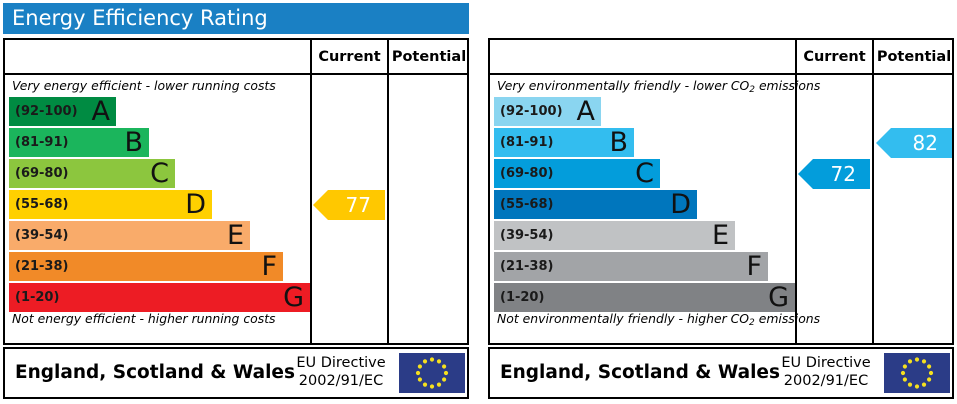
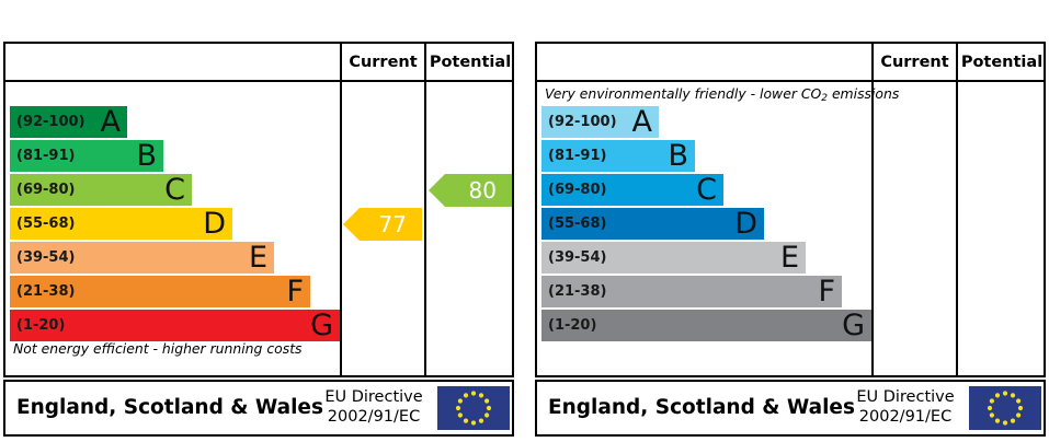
- Energy Efficiency Rating
  Current
  Potential
- Very energy efficient - lower running costs
  (92-100)
  A
  (81-91)
  B
  (69-80)
  C
  (55-68)
  D
  (39-54)
  E
  (21-38)
  F
  (1-20)
  G
  Not energy efficient - higher running costs
  77
+ 80
  England, Scotland & Wales
  EU Directive
  2002/91/EC
  Current
  Potential
  Very environmentally friendly - lower CO2 emissions
  (92-100)
  A
  (81-91)
  B
  (69-80)
  C
  (55-68)
  D
  (39-54)
  E
  (21-38)
  F
  (1-20)
  G
- Not environmentally friendly - higher CO2 emissions
- 72
- 82
  England, Scotland & Wales
  EU Directive
  2002/91/EC
